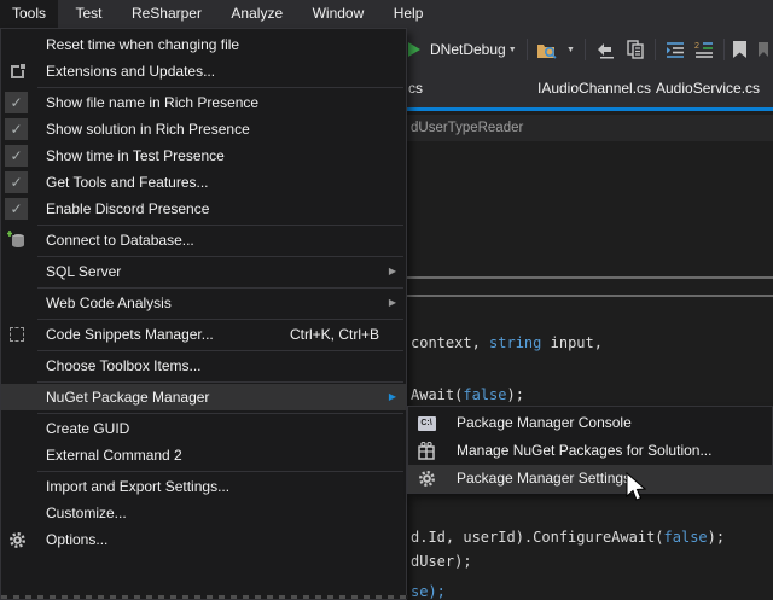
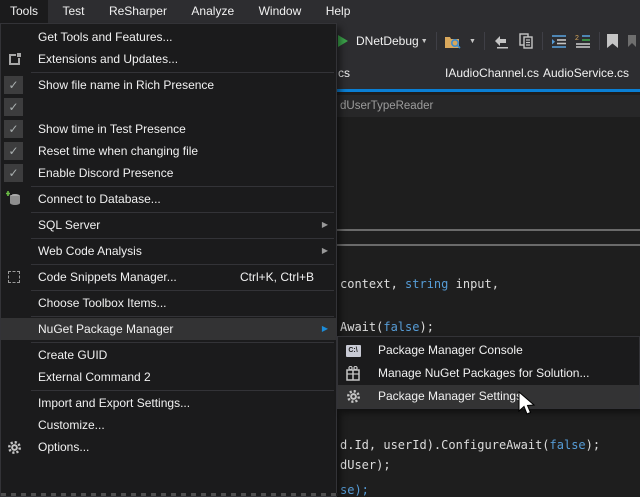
  context, string input,
  Await(false);
  d.Id, userId).ConfigureAwait(false);
  dUser);
  se);
  DNetDebug
  cs
  IAudioChannel.cs
  AudioService.cs
  dUserTypeReader
  Tools Test ReSharper Analyze Window Help
- Reset time when changing file
+ Get Tools and Features...
  Extensions and Updates...
  ✓
  Show file name in Rich Presence
  ✓
- Show solution in Rich Presence
  ✓
  Show time in Test Presence
  ✓
- Get Tools and Features...
+ Reset time when changing file
  ✓
  Enable Discord Presence
  Connect to Database...
  SQL Server
  ▶
  Web Code Analysis
  ▶
  Code Snippets Manager...
  Ctrl+K, Ctrl+B
  Choose Toolbox Items...
  NuGet Package Manager
  ▶
  Create GUID
  External Command 2
  Import and Export Settings...
  Customize...
  Options...
  Package Manager Console
  Manage NuGet Packages for Solution...
  Package Manager Setting
